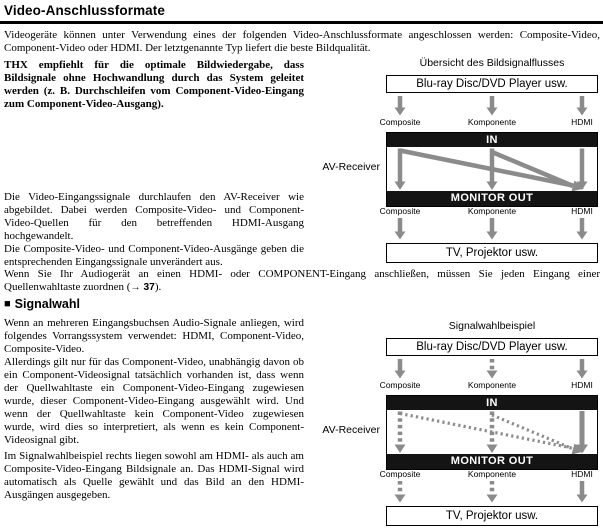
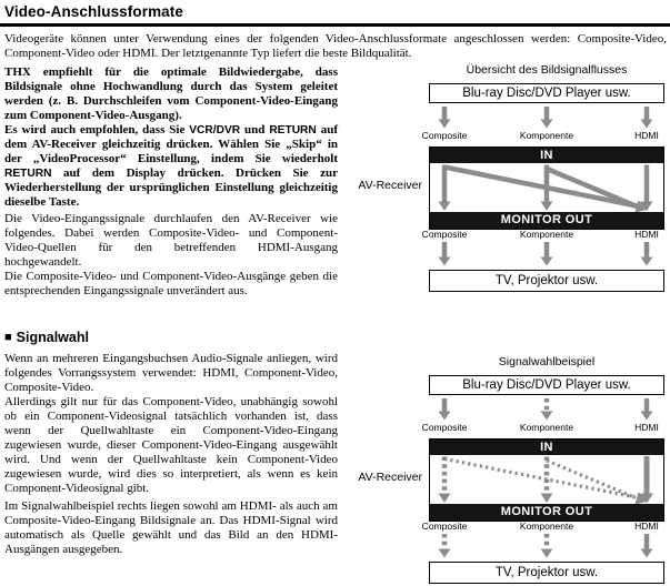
  Video-Anschlussformate
  Videogeräte können unter Verwendung eines der folgenden Video-Anschlussformate angeschlossen werden: Composite-Video, Component-Video oder HDMI. Der letztgenannte Typ liefert die beste Bildqualität.
  THX empfiehlt für die optimale Bildwiedergabe, dass Bildsignale ohne Hochwandlung durch das System geleitet werden (z. B. Durchschleifen vom Component-Video-Eingang zum Component-Video-Ausgang).
+ Es wird auch empfohlen, dass Sie VCR/DVR und RETURN auf dem AV-Receiver gleichzeitig drücken. Wählen Sie „Skip“ in der „VideoProcessor“ Einstellung, indem Sie wiederholt RETURN auf dem Display drücken. Drücken Sie zur Wiederherstellung der ursprünglichen Einstellung gleichzeitig dieselbe Taste.
- Die Video-Eingangssignale durchlaufen den AV-Receiver wie abgebildet. Dabei werden Composite-Video- und Component-Video-Quellen für den betreffenden HDMI-Ausgang hochgewandelt.
+ Die Video-Eingangssignale durchlaufen den AV-Receiver wie folgendes. Dabei werden Composite-Video- und Component-Video-Quellen für den betreffenden HDMI-Ausgang hochgewandelt.
  Die Composite-Video- und Component-Video-Ausgänge geben die entsprechenden Eingangssignale unverändert aus.
- Wenn Sie Ihr Audiogerät an einen HDMI- oder COMPONENT-Eingang anschließen, müssen Sie jeden Eingang einer Quellenwahltaste zuordnen (→ 37).
  ■ Signalwahl
  Wenn an mehreren Eingangsbuchsen Audio-Signale anliegen, wird folgendes Vorrangssystem verwendet: HDMI, Component-Video, Composite-Video.
- Allerdings gilt nur für das Component-Video, unabhängig davon ob ein Component-Videosignal tatsächlich vorhanden ist, dass wenn der Quellwahltaste ein Component-Video-Eingang zugewiesen wurde, dieser Component-Video-Eingang ausgewählt wird. Und wenn der Quellwahltaste kein Component-Video zugewiesen wurde, wird dies so interpretiert, als wenn es kein Component-Videosignal gibt.
+ Allerdings gilt nur für das Component-Video, unabhängig sowohl ob ein Component-Videosignal tatsächlich vorhanden ist, dass wenn der Quellwahltaste ein Component-Video-Eingang zugewiesen wurde, dieser Component-Video-Eingang ausgewählt wird. Und wenn der Quellwahltaste kein Component-Video zugewiesen wurde, wird dies so interpretiert, als wenn es kein Component-Videosignal gibt.
  Im Signalwahlbeispiel rechts liegen sowohl am HDMI- als auch am Composite-Video-Eingang Bildsignale an. Das HDMI-Signal wird automatisch als Quelle gewählt und das Bild an den HDMI-Ausgängen ausgegeben.
  Übersicht des Bildsignalflusses
  Blu-ray Disc/DVD Player usw.
  Composite
  Komponente
  HDMI
  IN
  MONITOR OUT
  AV-Receiver
  Composite
  Komponente
  HDMI
  TV, Projektor usw.
  Signalwahlbeispiel
  Blu-ray Disc/DVD Player usw.
  Composite
  Komponente
  HDMI
  IN
  MONITOR OUT
  AV-Receiver
  Composite
  Komponente
  HDMI
  TV, Projektor usw.
